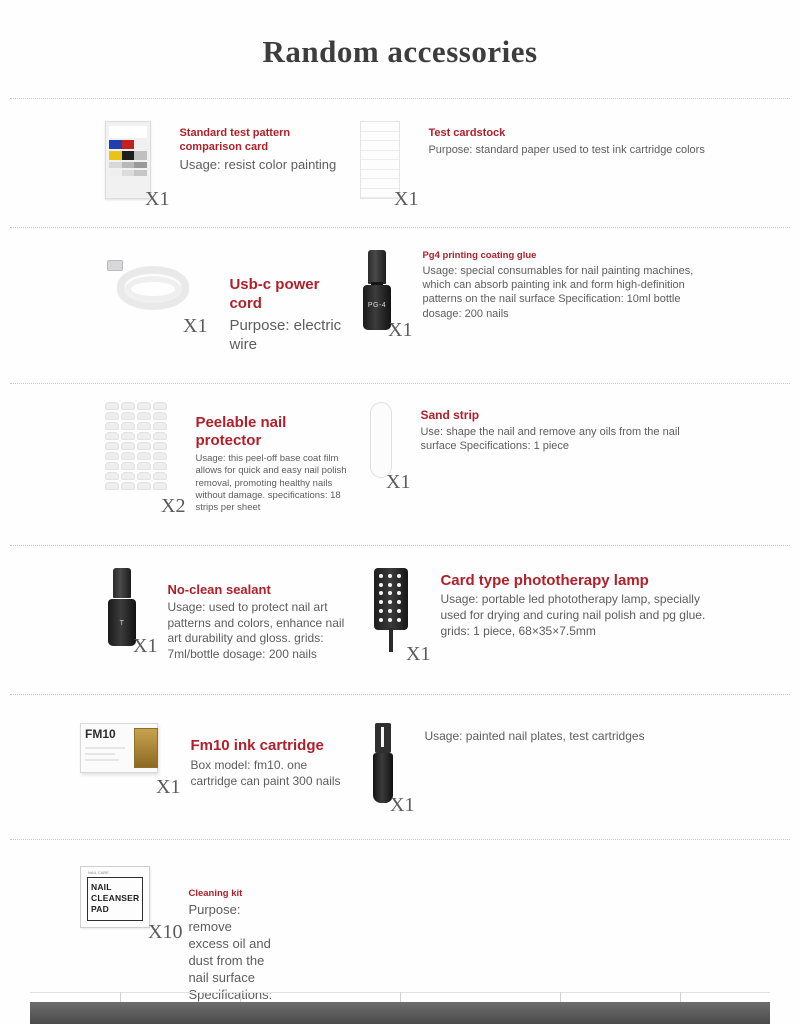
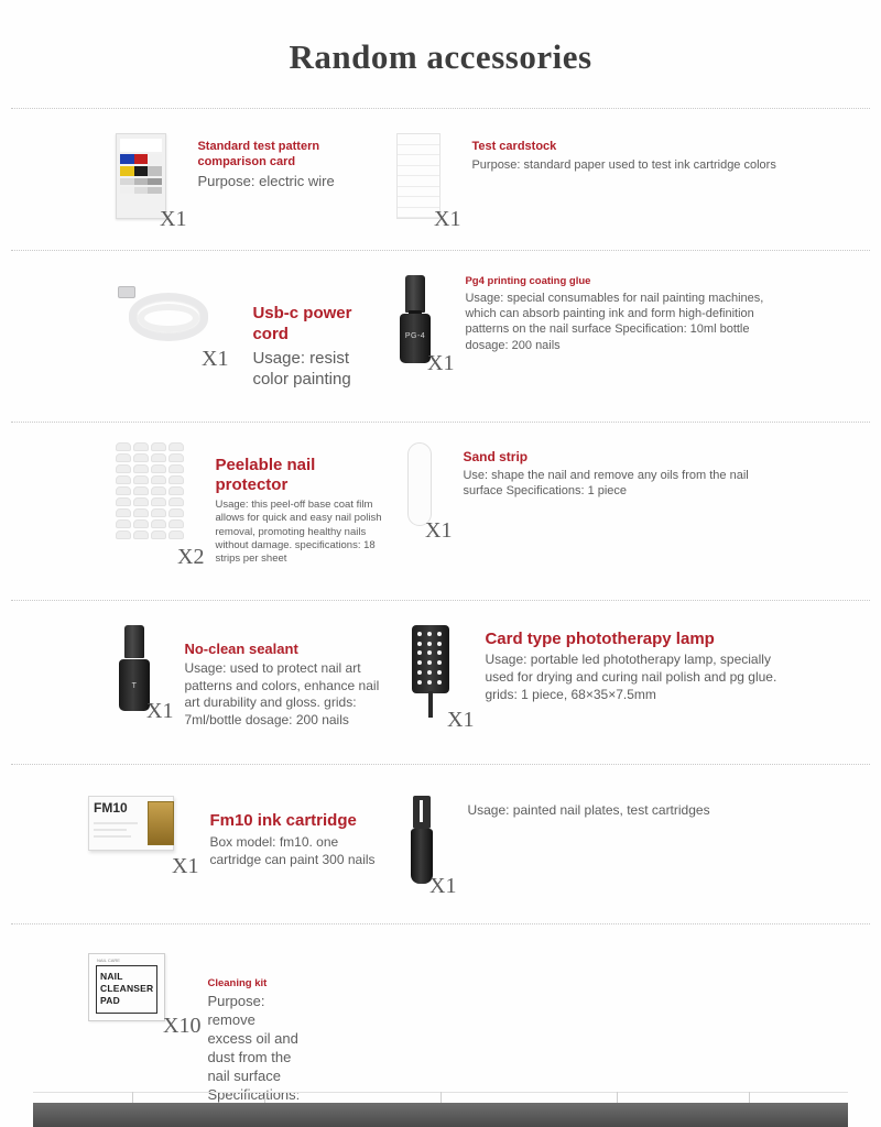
  Random accessories
  X1
  Standard test pattern comparison card
- Usage: resist color painting
+ Purpose: electric wire
  X1
  Test cardstock
  Purpose: standard paper used to test ink cartridge colors
  X1
  Usb-c power cord
- Purpose: electric wire
+ Usage: resist color painting
  X1
  Pg4 printing coating glue
  Usage: special consumables for nail painting machines, which can absorb painting ink and form high-definition patterns on the nail surface Specification: 10ml bottle dosage: 200 nails
  X2
  Peelable nail protector
  Usage: this peel-off base coat film allows for quick and easy nail polish removal, promoting healthy nails without damage. specifications: 18 strips per sheet
  X1
  Sand strip
  Use: shape the nail and remove any oils from the nail surface Specifications: 1 piece
  X1
  No-clean sealant
  Usage: used to protect nail art patterns and colors, enhance nail art durability and gloss. grids: 7ml/bottle dosage: 200 nails
  X1
  Card type phototherapy lamp
  Usage: portable led phototherapy lamp, specially used for drying and curing nail polish and pg glue. grids: 1 piece, 68×35×7.5mm
  FM10
  X1
  Fm10 ink cartridge
  Box model: fm10. one cartridge can paint 300 nails
  X1
  Usage: painted nail plates, test cartridges
  NAIL CLEANSER PAD
  X10
  Cleaning kit
  Purpose: remove excess oil and dust from the nail surface Specifications:
